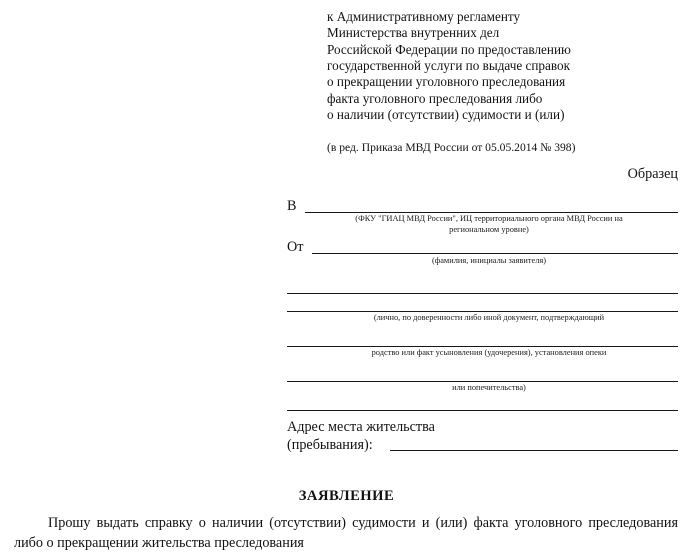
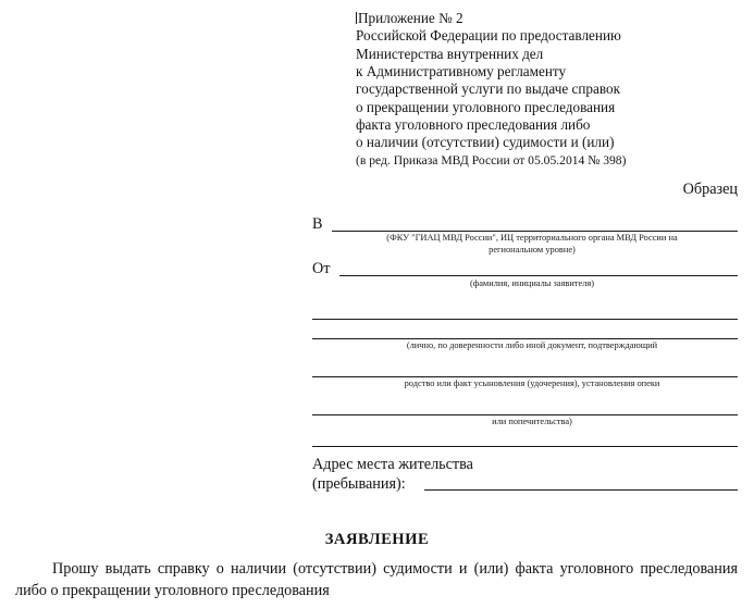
+ Приложение № 2
- к Административному регламенту
+ Российской Федерации по предоставлению
  Министерства внутренних дел
- Российской Федерации по предоставлению
+ к Административному регламенту
  государственной услуги по выдаче справок
  о прекращении уголовного преследования
  факта уголовного преследования либо
  о наличии (отсутствии) судимости и (или)
  (в ред. Приказа МВД России от 05.05.2014 № 398)
  Образец
  В
  (ФКУ "ГИАЦ МВД России", ИЦ территориального органа МВД России на
  региональном уровне)
  От
  (фамилия, инициалы заявителя)
  (лично, по доверенности либо иной документ, подтверждающий
  родство или факт усыновления (удочерения), установления опеки
  или попечительства)
  Адрес места жительства
  (пребывания):
  ЗАЯВЛЕНИЕ
- Прошу выдать справку о наличии (отсутствии) судимости и (или) факта уголовного преследования либо о прекращении жительства преследования
+ Прошу выдать справку о наличии (отсутствии) судимости и (или) факта уголовного преследования либо о прекращении уголовного преследования
